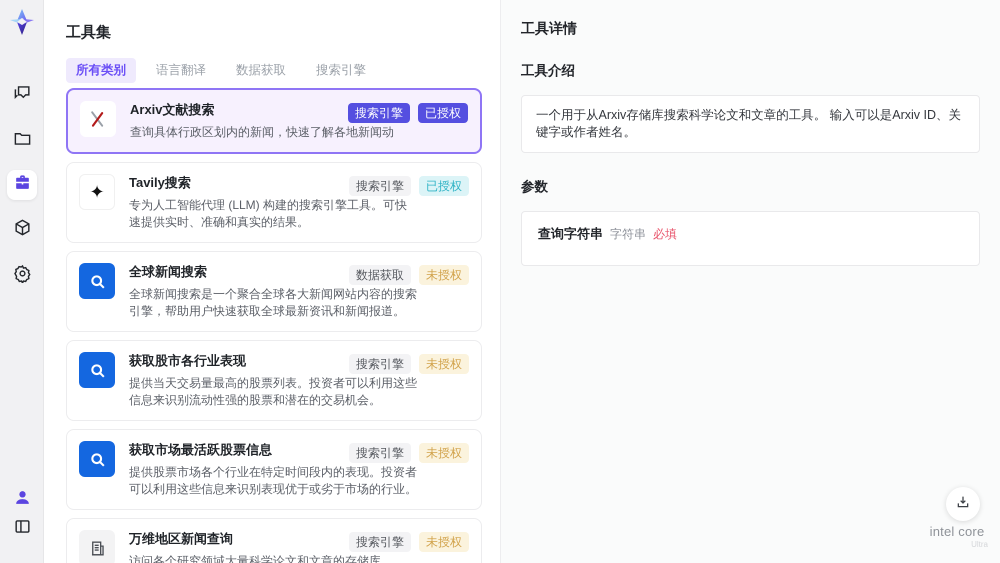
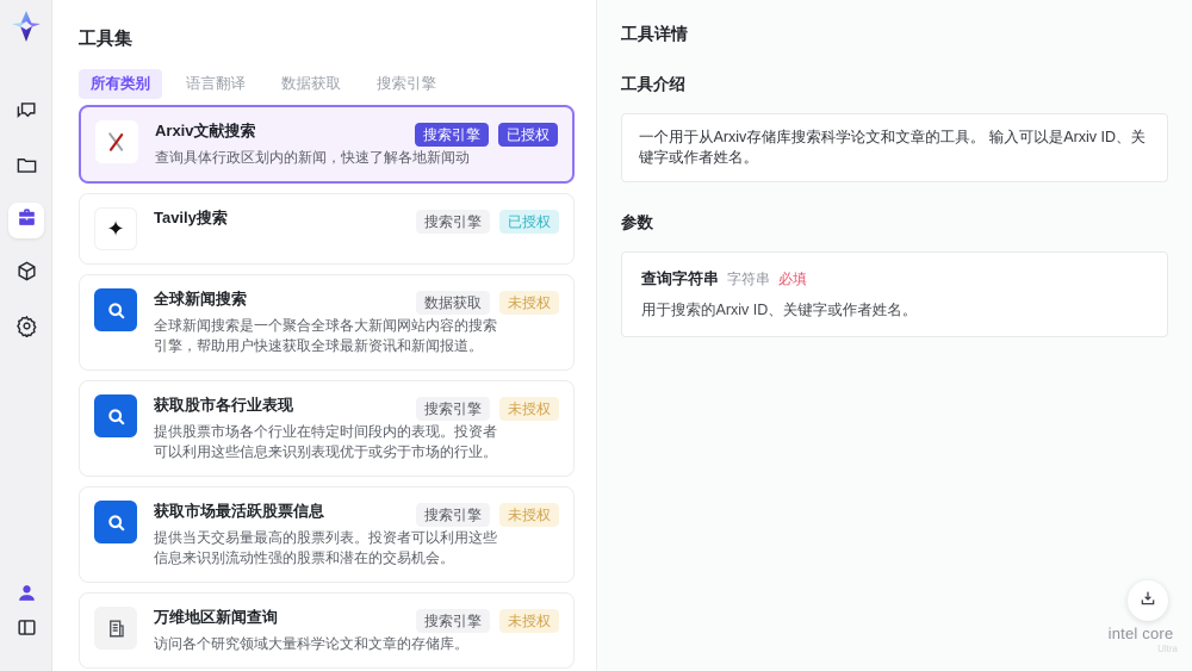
  工具集
  所有类别
  语言翻译
  数据获取
  搜索引擎
  Arxiv文献搜索
  查询具体行政区划内的新闻，快速了解各地新闻动
  搜索引擎
  已授权
  ✦
  Tavily搜索
- 专为人工智能代理 (LLM) 构建的搜索引擎工具。可快速提供实时、准确和真实的结果。
  搜索引擎
  已授权
  全球新闻搜索
  全球新闻搜索是一个聚合全球各大新闻网站内容的搜索引擎，帮助用户快速获取全球最新资讯和新闻报道。
  数据获取
  未授权
  获取股市各行业表现
- 提供当天交易量最高的股票列表。投资者可以利用这些信息来识别流动性强的股票和潜在的交易机会。
+ 提供股票市场各个行业在特定时间段内的表现。投资者可以利用这些信息来识别表现优于或劣于市场的行业。
  搜索引擎
  未授权
  获取市场最活跃股票信息
- 提供股票市场各个行业在特定时间段内的表现。投资者可以利用这些信息来识别表现优于或劣于市场的行业。
+ 提供当天交易量最高的股票列表。投资者可以利用这些信息来识别流动性强的股票和潜在的交易机会。
  搜索引擎
  未授权
  万维地区新闻查询
  访问各个研究领域大量科学论文和文章的存储库。
  搜索引擎
  未授权
  工具详情
  工具介绍
  一个用于从Arxiv存储库搜索科学论文和文章的工具。 输入可以是Arxiv ID、关键字或作者姓名。
  参数
  查询字符串
  字符串
  必填
+ 用于搜索的Arxiv ID、关键字或作者姓名。
  intel core
  Ultra
